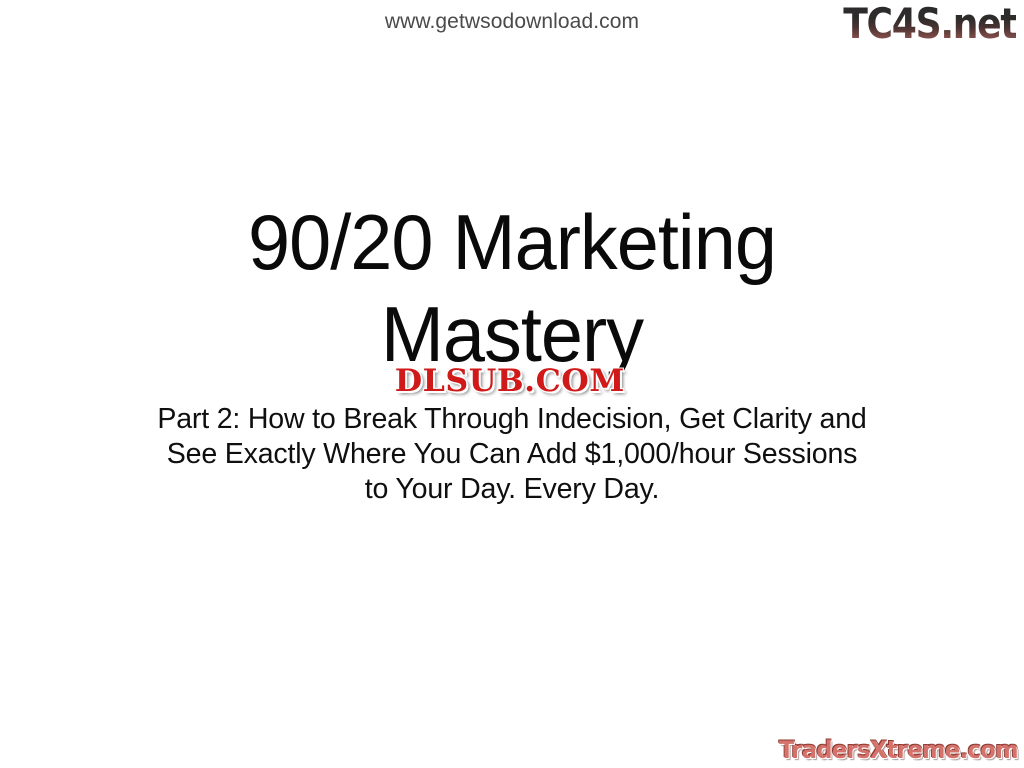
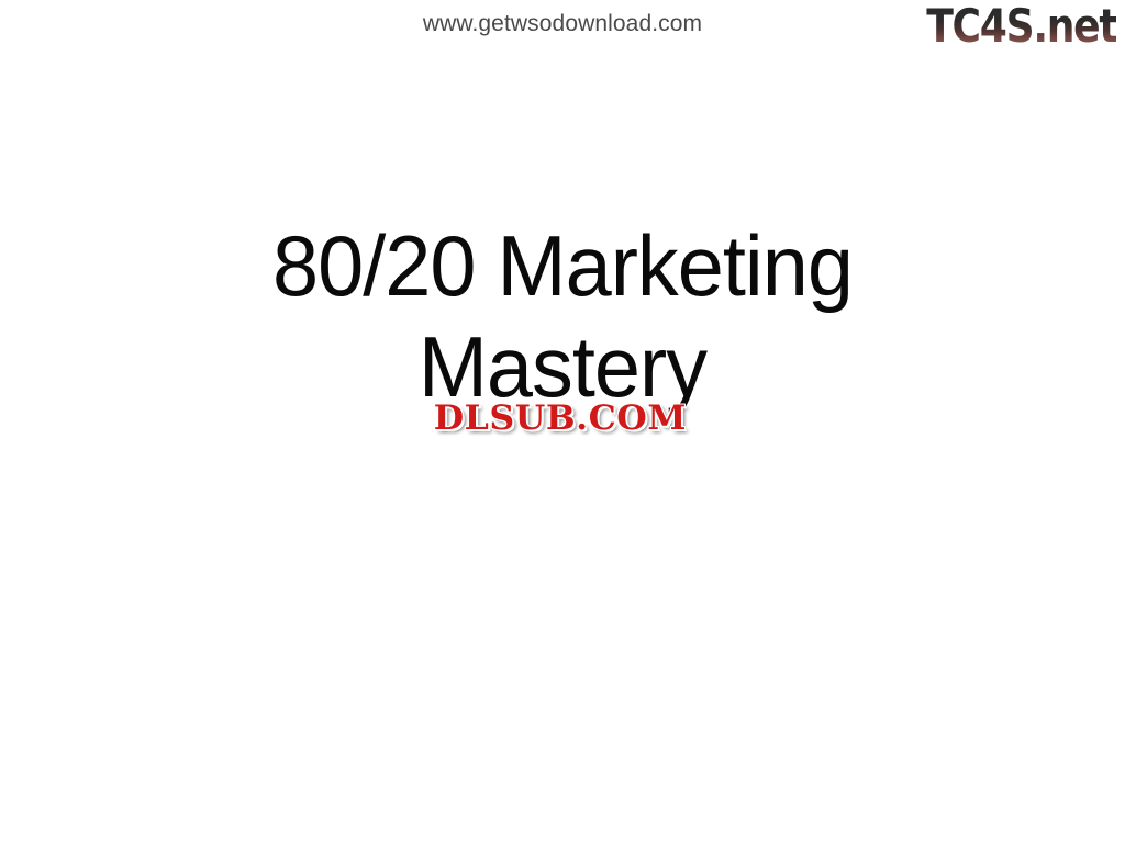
  www.getwsodownload.com
  TC4S.net
- 90/20 Marketing
+ 80/20 Marketing
  Mastery
  DLSUB.COM
- Part 2: How to Break Through Indecision, Get Clarity and
- See Exactly Where You Can Add $1,000/hour Sessions
- to Your Day. Every Day.
- TradersXtreme.com
